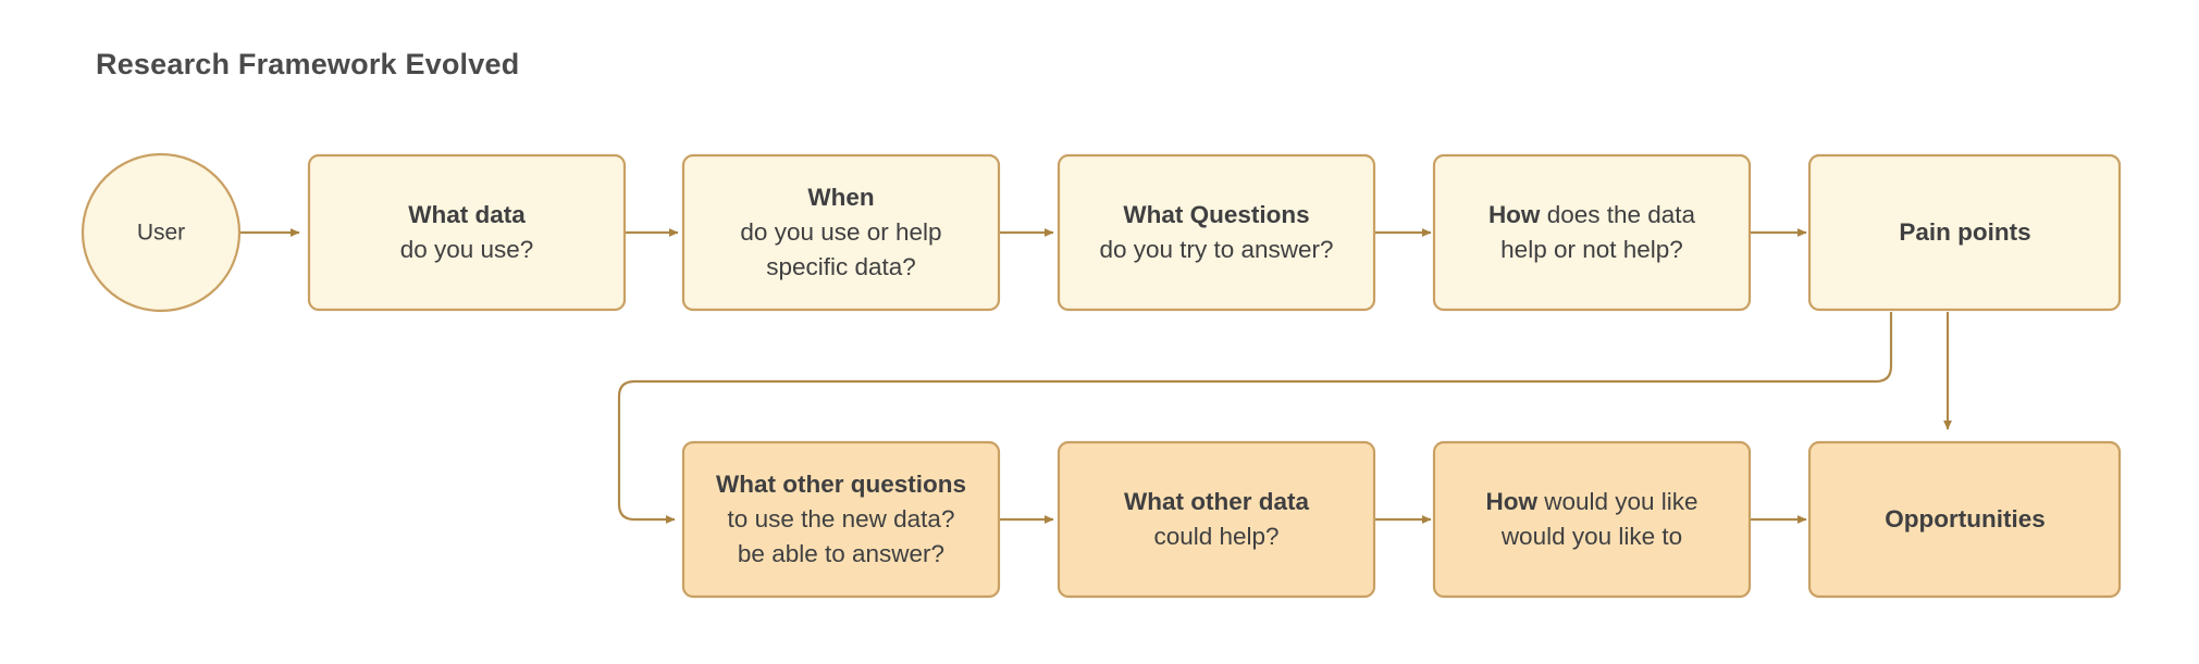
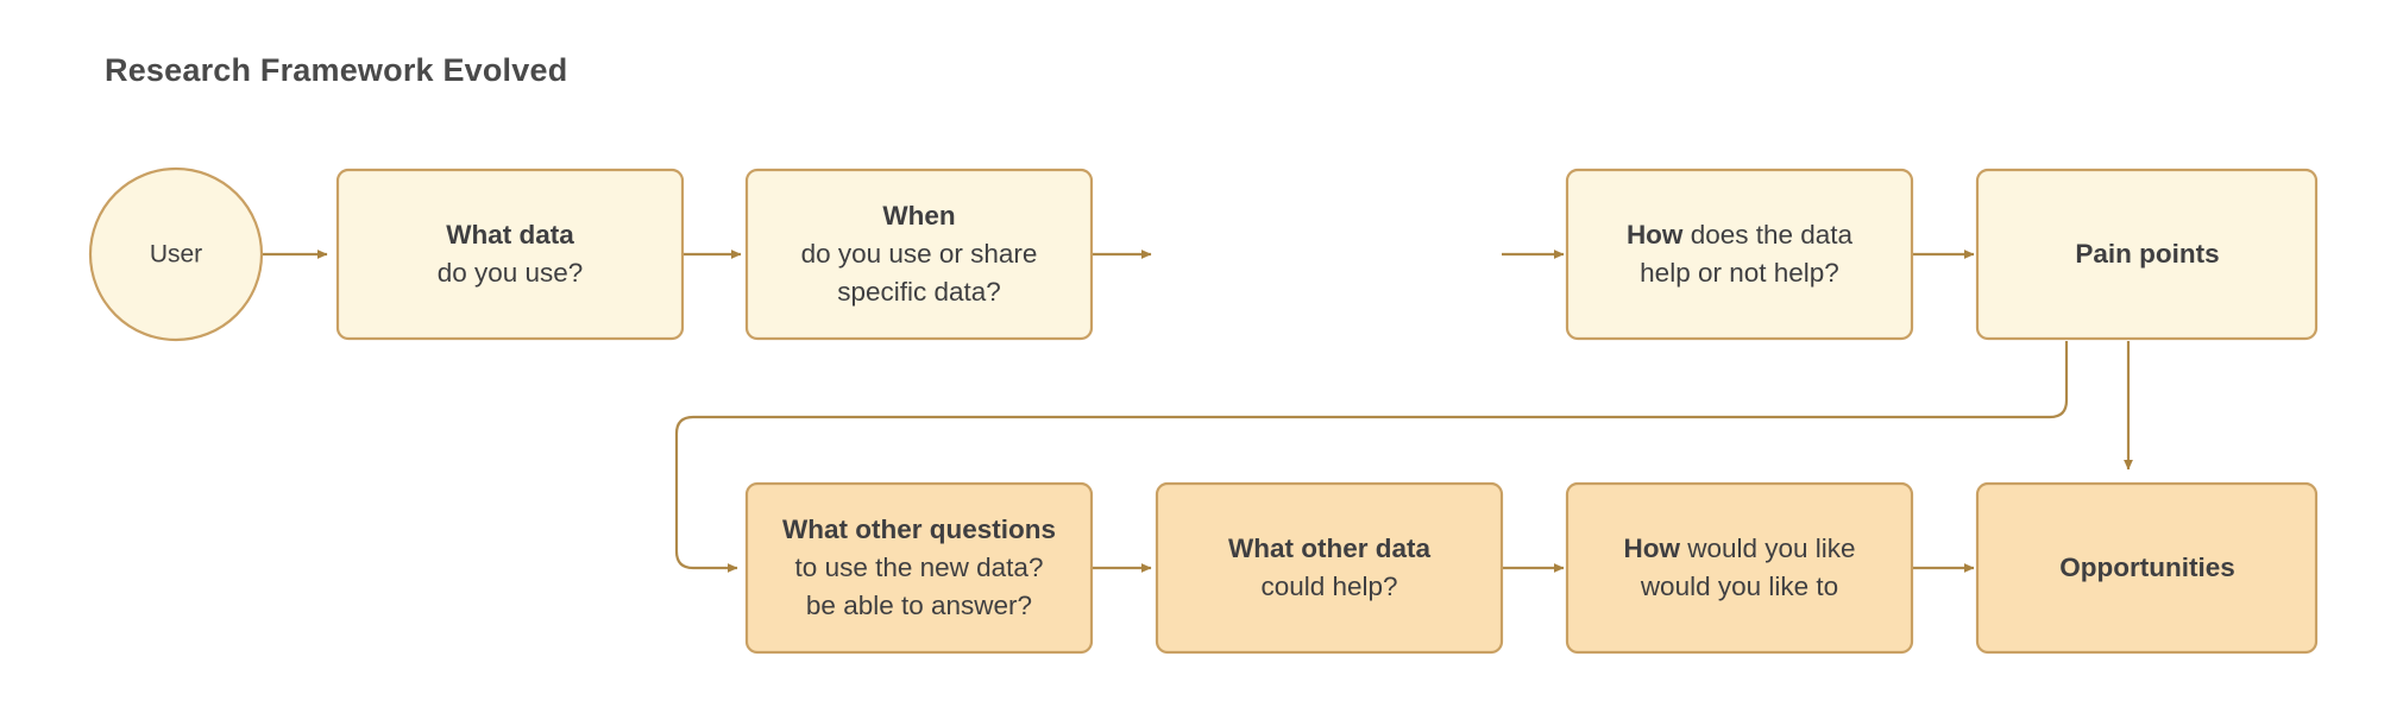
  Research Framework Evolved
  User
  What data
  do you use?
  When
- do you use or help
+ do you use or share
  specific data?
- What Questions
- do you try to answer?
  How does the data
  help or not help?
  Pain points
  What other questions
  to use the new data?
  be able to answer?
  What other data
  could help?
  How would you like
  would you like to
  Opportunities
